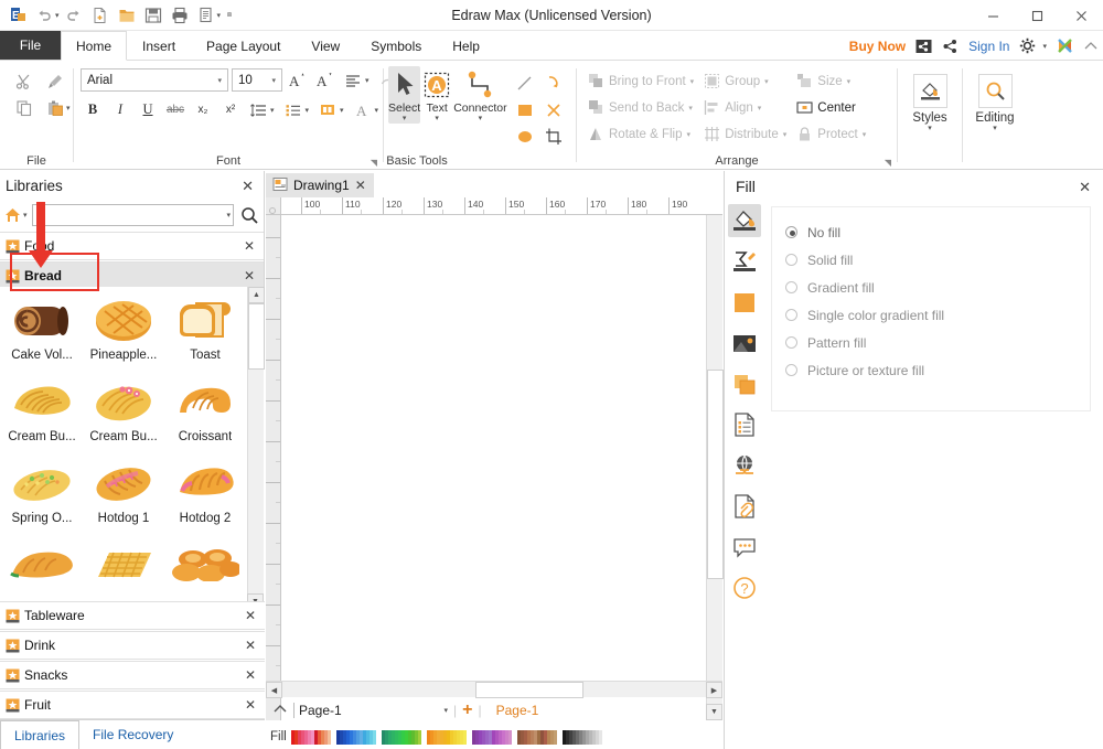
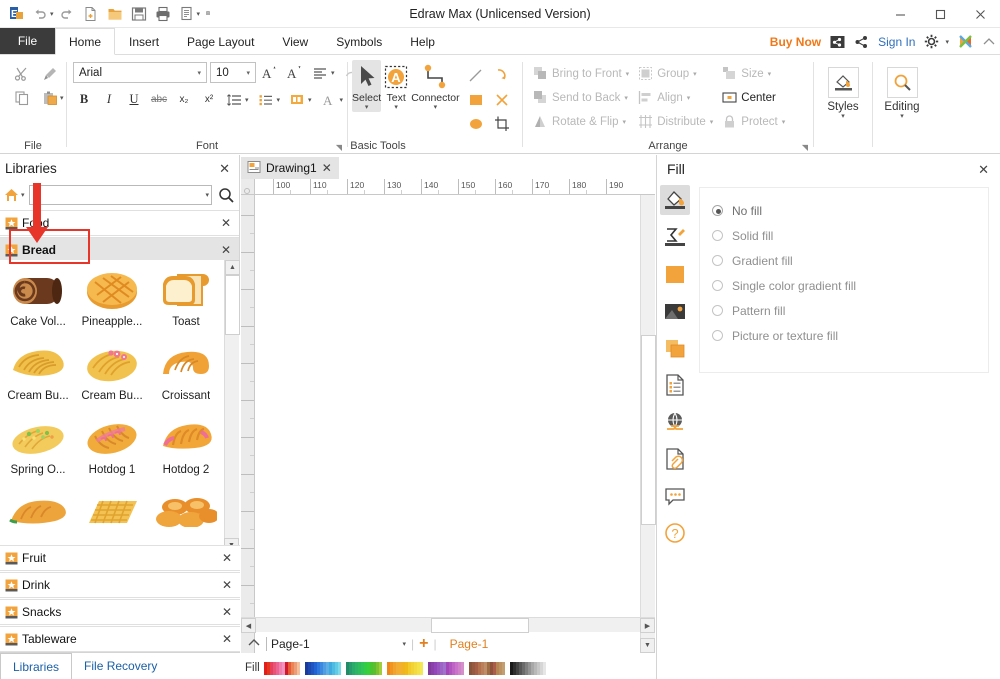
  E
  Edraw Max (Unlicensed Version)
  File
  Home
  Insert
  Page Layout
  View
  Symbols
  Help
  Buy Now
  Sign In
  File
  Arial
  10
  A
  A
  B
  I
  U
  abc
  x₂
  x²
  A
  Font
  ◥
  Select
  A
  Text
  Connector
  Basic Tools
  Bring to Front
  Send to Back
  Rotate & Flip
  Group
  Align
  Distribute
  Size
  Center
  Protect
  Arrange
  ◥
  Styles
  Editing
  Libraries
  ✕
  Fod
  ✕
  Bread
  ✕
  Cake Vol...
  Pineapple...
  Toast
  Cream Bu...
  Cream Bu...
  Croissant
  Spring O...
  Hotdog 1
  Hotdog 2
- Tableware
+ Fruit
  ✕
  Drink
  ✕
  Snacks
  ✕
- Fruit
+ Tableware
  ✕
  Libraries
  File Recovery
  Drawing1
  ✕
  100
  110
  120
  130
  140
  150
  160
  170
  180
  190
  Page-1
  |
  +
  |
  Page-1
  Fill
  Fill
  ✕
  ?
  No fill
  Solid fill
  Gradient fill
  Single color gradient fill
  Pattern fill
  Picture or texture fill
